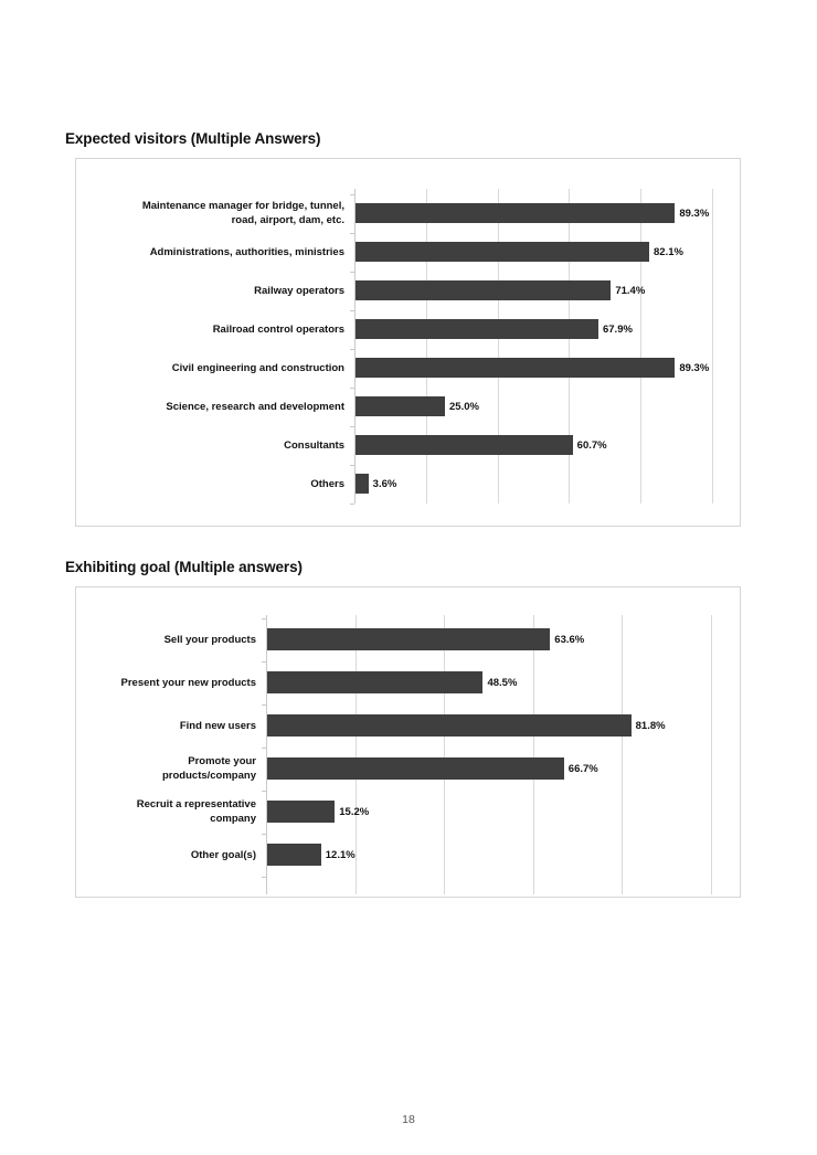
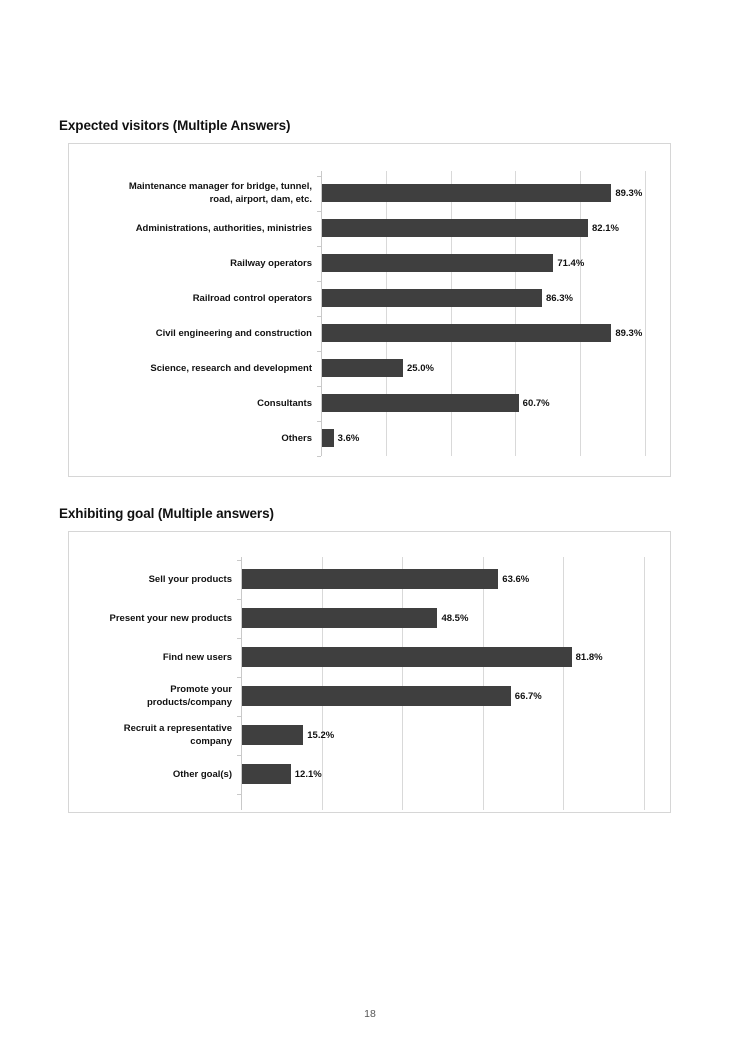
  Expected visitors (Multiple Answers)
  Maintenance manager for bridge, tunnel,
  road, airport, dam, etc.
  89.3%
  Administrations, authorities, ministries
  82.1%
  Railway operators
  71.4%
  Railroad control operators
- 67.9%
+ 86.3%
  Civil engineering and construction
  89.3%
  Science, research and development
  25.0%
  Consultants
  60.7%
  Others
  3.6%
  Exhibiting goal (Multiple answers)
  Sell your products
  63.6%
  Present your new products
  48.5%
  Find new users
  81.8%
  Promote your
  products/company
  66.7%
  Recruit a representative
  company
  15.2%
  Other goal(s)
  12.1%
  18
